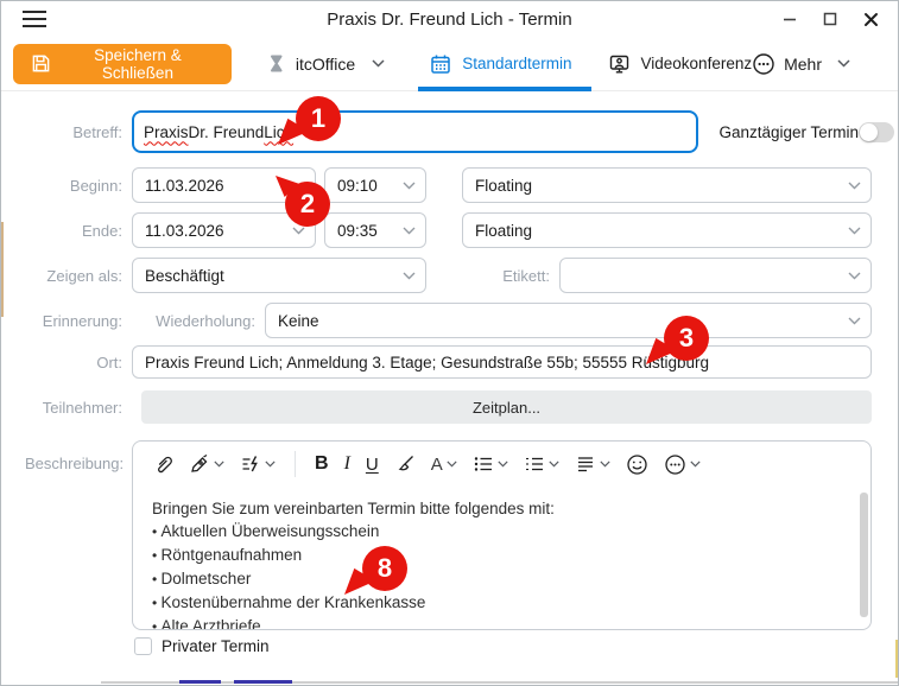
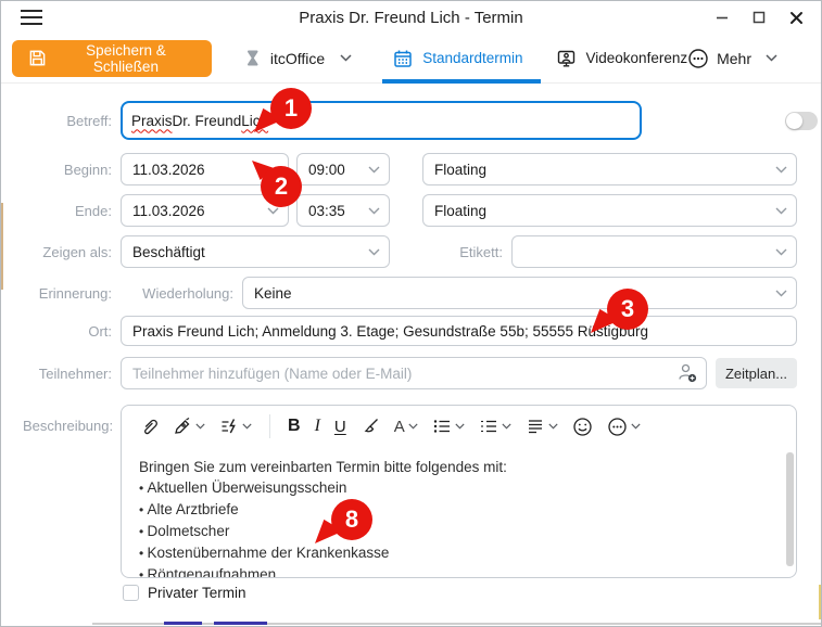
  Praxis Dr. Freund Lich - Termin
  Speichern & Schließen
  itcOffice
  Standardtermin
  Videokonferenz
  Mehr
  Betreff:
  Praxis
  Dr. Freund
  Lic
- Ganztägiger Termin
  Beginn:
  11.03.2026
- 09:10
+ 09:00
  Floating
  Ende:
  11.03.2026
- 09:35
+ 03:35
  Floating
  Zeigen als:
  Beschäftigt
  Etikett:
  Erinnerung:
  Wiederholung:
  Keine
  Ort:
  Praxis Freund Lich; Anmeldung 3. Etage; Gesundstraße 55b; 55555 Rstigburg
  Teilnehmer:
+ Teilnehmer hinzufügen (Name oder E-Mail)
  Zeitplan...
  Beschreibung:
  B
  I
  U
  A
  Bringen Sie zum vereinbarten Termin bitte folgendes mit:
  Aktuellen Überweisungsschein
- Röntgenaufnahmen
+ Alte Arztbriefe
  Dolmetscher
  Kostenübernahme der Krankenkasse
- Alte Arztbriefe
+ Röntgenaufnahmen
  Privater Termin
  1
  2
  3
  8
